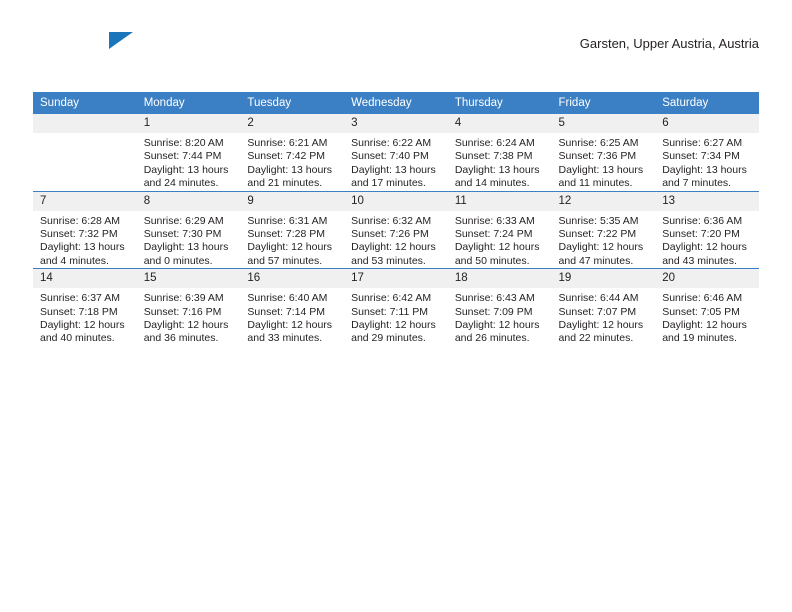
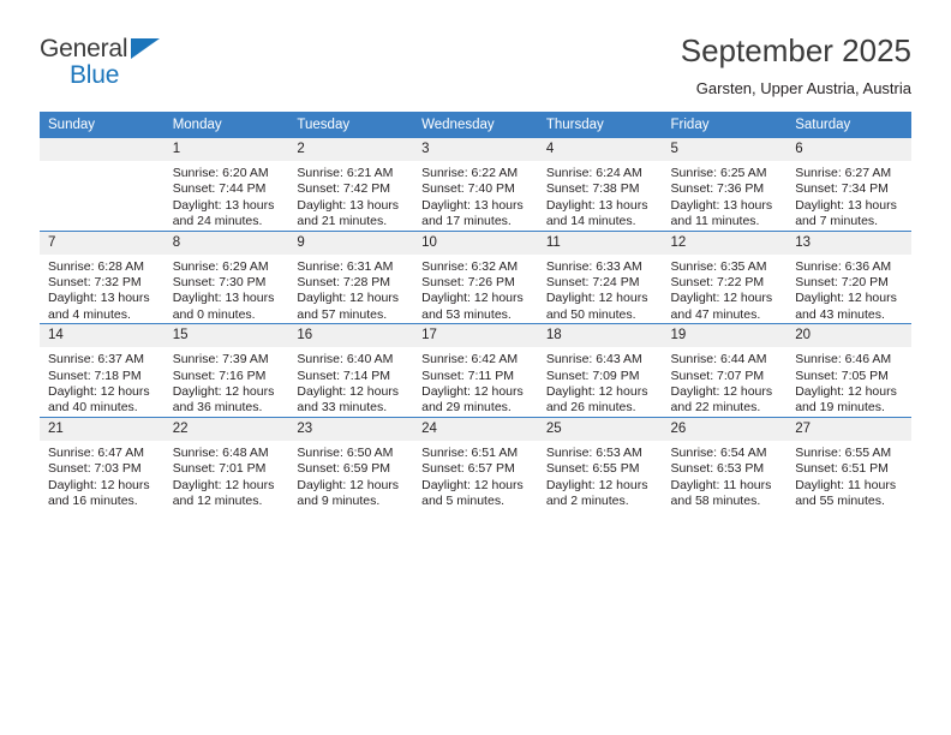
+ General
+ Blue
+ September 2025
  Garsten, Upper Austria, Austria
  Sunday	Monday	Tuesday	Wednesday	Thursday	Friday	Saturday
- 	1Sunrise: 8:20 AMSunset: 7:44 PMDaylight: 13 hoursand 24 minutes.	2Sunrise: 6:21 AMSunset: 7:42 PMDaylight: 13 hoursand 21 minutes.	3Sunrise: 6:22 AMSunset: 7:40 PMDaylight: 13 hoursand 17 minutes.	4Sunrise: 6:24 AMSunset: 7:38 PMDaylight: 13 hoursand 14 minutes.	5Sunrise: 6:25 AMSunset: 7:36 PMDaylight: 13 hoursand 11 minutes.	6Sunrise: 6:27 AMSunset: 7:34 PMDaylight: 13 hoursand 7 minutes.
+ 	1Sunrise: 6:20 AMSunset: 7:44 PMDaylight: 13 hoursand 24 minutes.	2Sunrise: 6:21 AMSunset: 7:42 PMDaylight: 13 hoursand 21 minutes.	3Sunrise: 6:22 AMSunset: 7:40 PMDaylight: 13 hoursand 17 minutes.	4Sunrise: 6:24 AMSunset: 7:38 PMDaylight: 13 hoursand 14 minutes.	5Sunrise: 6:25 AMSunset: 7:36 PMDaylight: 13 hoursand 11 minutes.	6Sunrise: 6:27 AMSunset: 7:34 PMDaylight: 13 hoursand 7 minutes.
- 7Sunrise: 6:28 AMSunset: 7:32 PMDaylight: 13 hoursand 4 minutes.	8Sunrise: 6:29 AMSunset: 7:30 PMDaylight: 13 hoursand 0 minutes.	9Sunrise: 6:31 AMSunset: 7:28 PMDaylight: 12 hoursand 57 minutes.	10Sunrise: 6:32 AMSunset: 7:26 PMDaylight: 12 hoursand 53 minutes.	11Sunrise: 6:33 AMSunset: 7:24 PMDaylight: 12 hoursand 50 minutes.	12Sunrise: 5:35 AMSunset: 7:22 PMDaylight: 12 hoursand 47 minutes.	13Sunrise: 6:36 AMSunset: 7:20 PMDaylight: 12 hoursand 43 minutes.
+ 7Sunrise: 6:28 AMSunset: 7:32 PMDaylight: 13 hoursand 4 minutes.	8Sunrise: 6:29 AMSunset: 7:30 PMDaylight: 13 hoursand 0 minutes.	9Sunrise: 6:31 AMSunset: 7:28 PMDaylight: 12 hoursand 57 minutes.	10Sunrise: 6:32 AMSunset: 7:26 PMDaylight: 12 hoursand 53 minutes.	11Sunrise: 6:33 AMSunset: 7:24 PMDaylight: 12 hoursand 50 minutes.	12Sunrise: 6:35 AMSunset: 7:22 PMDaylight: 12 hoursand 47 minutes.	13Sunrise: 6:36 AMSunset: 7:20 PMDaylight: 12 hoursand 43 minutes.
- 14Sunrise: 6:37 AMSunset: 7:18 PMDaylight: 12 hoursand 40 minutes.	15Sunrise: 6:39 AMSunset: 7:16 PMDaylight: 12 hoursand 36 minutes.	16Sunrise: 6:40 AMSunset: 7:14 PMDaylight: 12 hoursand 33 minutes.	17Sunrise: 6:42 AMSunset: 7:11 PMDaylight: 12 hoursand 29 minutes.	18Sunrise: 6:43 AMSunset: 7:09 PMDaylight: 12 hoursand 26 minutes.	19Sunrise: 6:44 AMSunset: 7:07 PMDaylight: 12 hoursand 22 minutes.	20Sunrise: 6:46 AMSunset: 7:05 PMDaylight: 12 hoursand 19 minutes.
+ 14Sunrise: 6:37 AMSunset: 7:18 PMDaylight: 12 hoursand 40 minutes.	15Sunrise: 7:39 AMSunset: 7:16 PMDaylight: 12 hoursand 36 minutes.	16Sunrise: 6:40 AMSunset: 7:14 PMDaylight: 12 hoursand 33 minutes.	17Sunrise: 6:42 AMSunset: 7:11 PMDaylight: 12 hoursand 29 minutes.	18Sunrise: 6:43 AMSunset: 7:09 PMDaylight: 12 hoursand 26 minutes.	19Sunrise: 6:44 AMSunset: 7:07 PMDaylight: 12 hoursand 22 minutes.	20Sunrise: 6:46 AMSunset: 7:05 PMDaylight: 12 hoursand 19 minutes.
+ 21Sunrise: 6:47 AMSunset: 7:03 PMDaylight: 12 hoursand 16 minutes.	22Sunrise: 6:48 AMSunset: 7:01 PMDaylight: 12 hoursand 12 minutes.	23Sunrise: 6:50 AMSunset: 6:59 PMDaylight: 12 hoursand 9 minutes.	24Sunrise: 6:51 AMSunset: 6:57 PMDaylight: 12 hoursand 5 minutes.	25Sunrise: 6:53 AMSunset: 6:55 PMDaylight: 12 hoursand 2 minutes.	26Sunrise: 6:54 AMSunset: 6:53 PMDaylight: 11 hoursand 58 minutes.	27Sunrise: 6:55 AMSunset: 6:51 PMDaylight: 11 hoursand 55 minutes.
